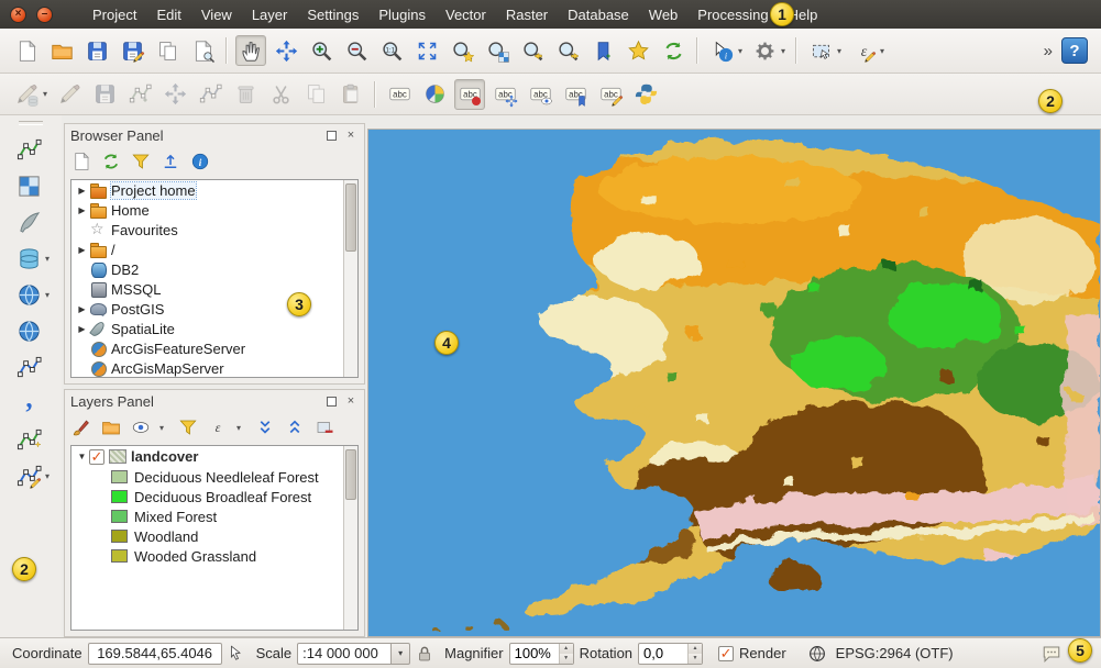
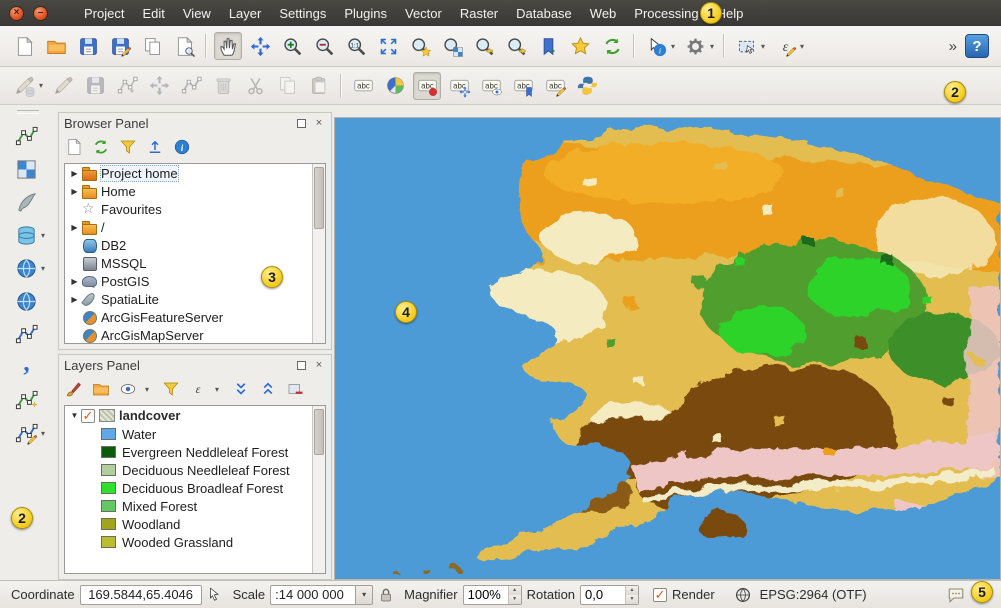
  ×
  –
  Project
  Edit
  View
  Layer
  Settings
  Plugins
  Vector
  Raster
  Database
  Web
  Processing
  elp
  ▾
  ▾
  ▾
  ▾
  »
  ?
  ▾
  ▾
  ▾
  ▾
  Browser Panel
  ×
  ▶
  Project home
  ▶
  Home
  Favourites
  ▶
  /
  DB2
  MSSQL
  ▶
  PostGIS
  ▶
  SpatiaLite
  ArcGisFeatureServer
  ArcGisMapServer
  Layers Panel
  ×
  ▾
  ▾
  ▼
  ✓
  landcover
+ Water
+ Evergreen Neddleleaf Forest
  Deciduous Needleleaf Forest
  Deciduous Broadleaf Forest
  Mixed Forest
  Woodland
  Wooded Grassland
  Coordinate
  169.5844,65.4046
  Scale
  :14 000 000
  ▾
  Magnifier
  100%
  Rotation
  0,0
  ✓
  Render
  EPSG:2964 (OTF)
  1
  2
  3
  4
  2
  5
